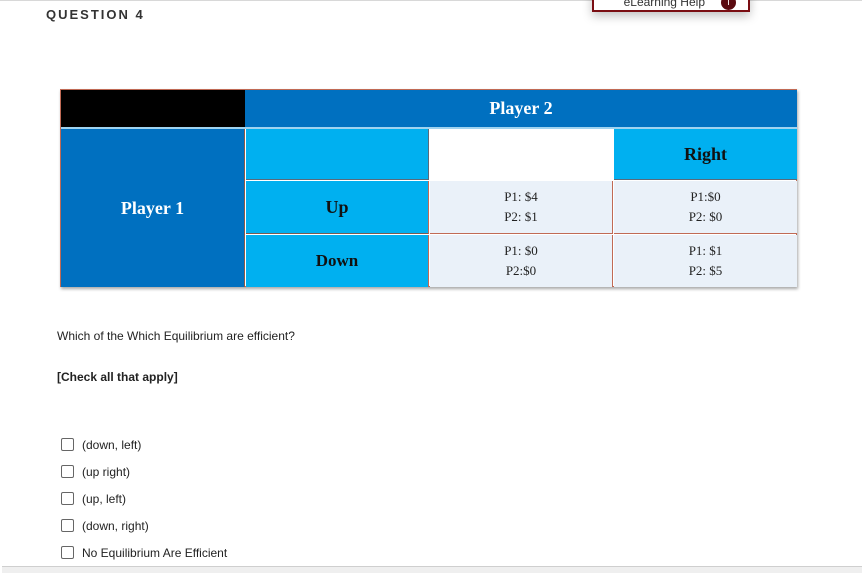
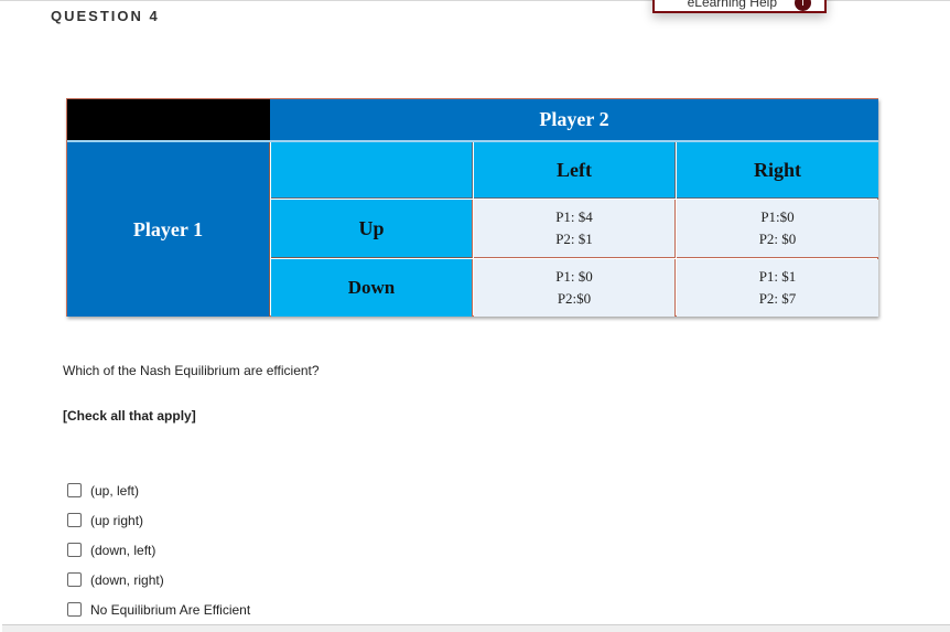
  QUESTION 4
  eLearning Help
  i
  Player 2
  Player 1
+ Left
  Right
  Up
  Down
  P1: $4
  P2: $1
  P1:$0
  P2: $0
  P1: $0
  P2:$0
  P1: $1
- P2: $5
+ P2: $7
- Which of the Which Equilibrium are efficient?
+ Which of the Nash Equilibrium are efficient?
  [Check all that apply]
- (down, left)
+ (up, left)
  (up right)
- (up, left)
+ (down, left)
  (down, right)
  No Equilibrium Are Efficient
